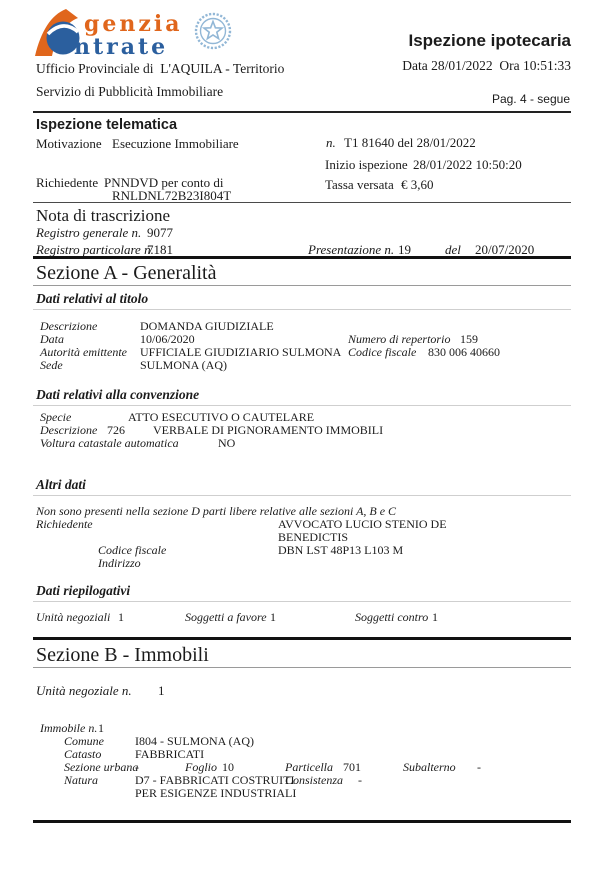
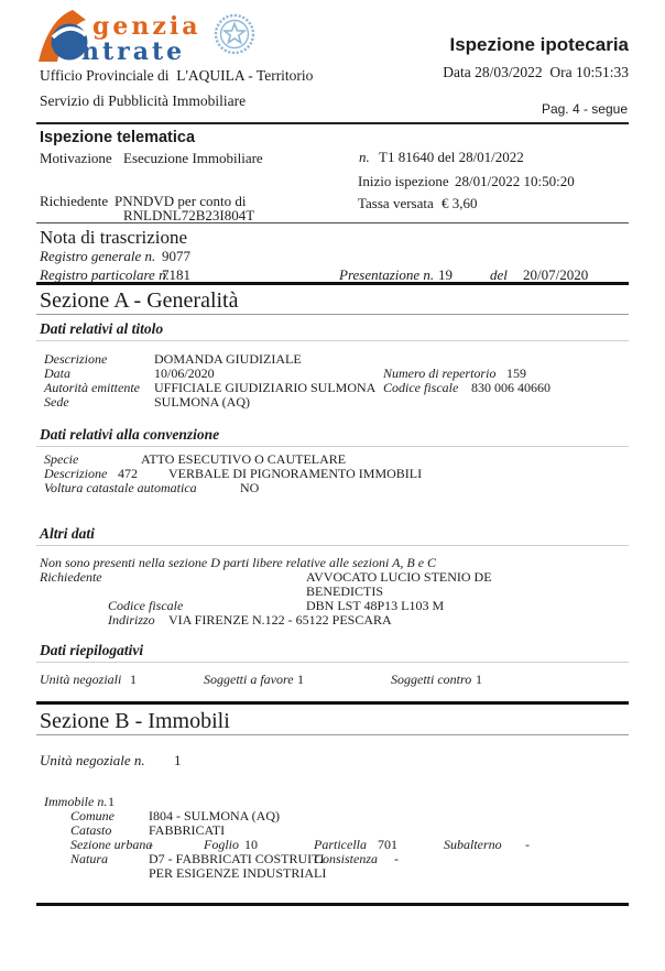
  genzia
  ntrate
  Ispezione ipotecaria
- Data 28/01/2022 Ora 10:51:33
+ Data 28/03/2022 Ora 10:51:33
  Ufficio Provinciale di L'AQUILA - Territorio
  Servizio di Pubblicità Immobiliare
  Pag. 4 - segue
  Ispezione telematica
  Motivazione
  Esecuzione Immobiliare
  n.
  T1 81640 del 28/01/2022
  Inizio ispezione
  28/01/2022 10:50:20
  Richiedente
  PNNDVD per conto di
  RNLDNL72B23I804T
  Tassa versata
  € 3,60
  Nota di trascrizione
  Registro generale n.
  9077
  Registro particolare n.
  7181
  Presentazione n.
  19
  del
  20/07/2020
  Sezione A - Generalità
  Dati relativi al titolo
  Descrizione
  DOMANDA GIUDIZIALE
  Data
  10/06/2020
  Numero di repertorio
  159
  Autorità emittente
  UFFICIALE GIUDIZIARIO SULMONA
  Codice fiscale
  830 006 40660
  Sede
  SULMONA (AQ)
  Dati relativi alla convenzione
  Specie
  ATTO ESECUTIVO O CAUTELARE
  Descrizione
- 726
+ 472
  VERBALE DI PIGNORAMENTO IMMOBILI
  Voltura catastale automatica
  NO
  Altri dati
  Non sono presenti nella sezione D parti libere relative alle sezioni A, B e C
  Richiedente
  AVVOCATO LUCIO STENIO DE
  BENEDICTIS
  Codice fiscale
  DBN LST 48P13 L103 M
  Indirizzo
+ VIA FIRENZE N.122 - 65122 PESCARA
  Dati riepilogativi
  Unità negoziali
  1
  Soggetti a favore
  1
  Soggetti contro
  1
  Sezione B - Immobili
  Unità negoziale n.
  1
  Immobile n.
  1
  Comune
  I804 - SULMONA (AQ)
  Catasto
  FABBRICATI
  Sezione urbana
  -
  Foglio
  10
  Particella
  701
  Subalterno
  -
  Natura
  D7 - FABBRICATI COSTRUITI
  Consistenza
  -
  PER ESIGENZE INDUSTRIALI
